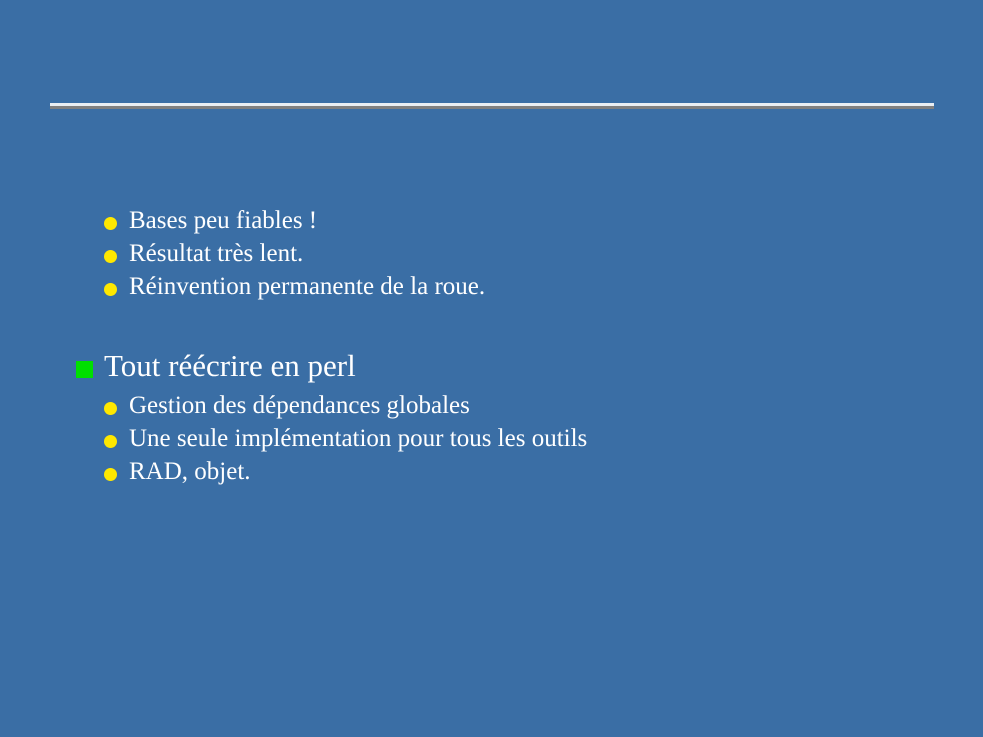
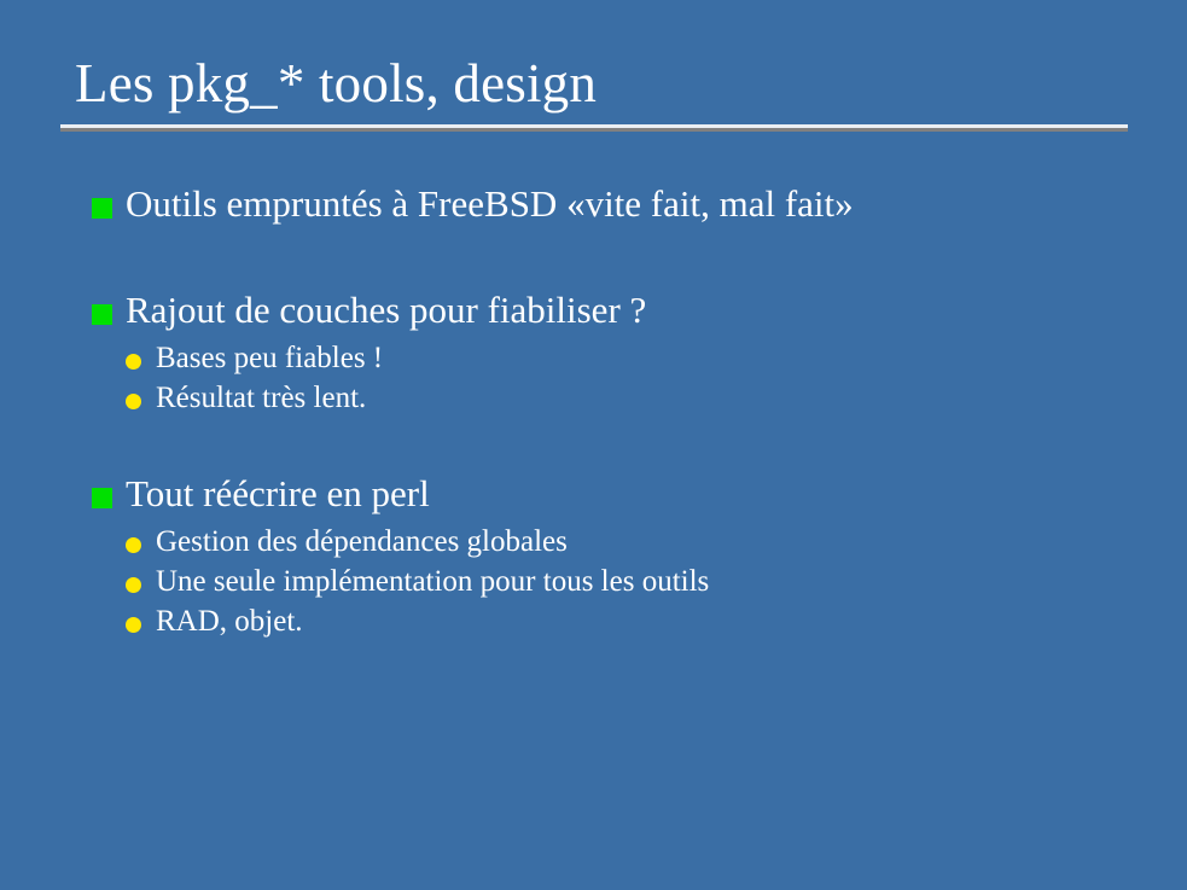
+ Les pkg_* tools, design
+ Outils empruntés à FreeBSD «vite fait, mal fait»
+ Rajout de couches pour fiabiliser ?
  Bases peu fiables !
  Résultat très lent.
- Réinvention permanente de la roue.
  Tout réécrire en perl
  Gestion des dépendances globales
  Une seule implémentation pour tous les outils
  RAD, objet.
